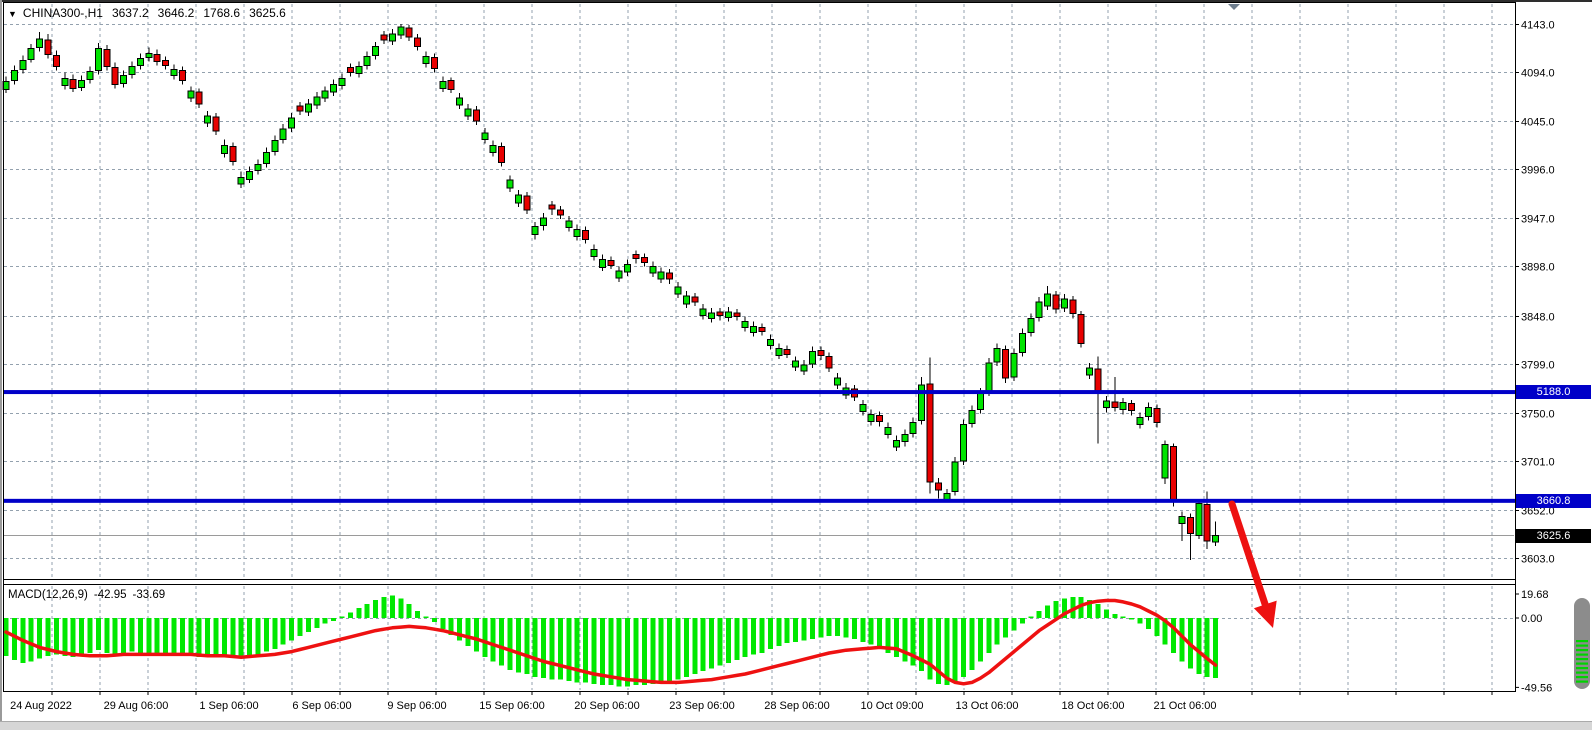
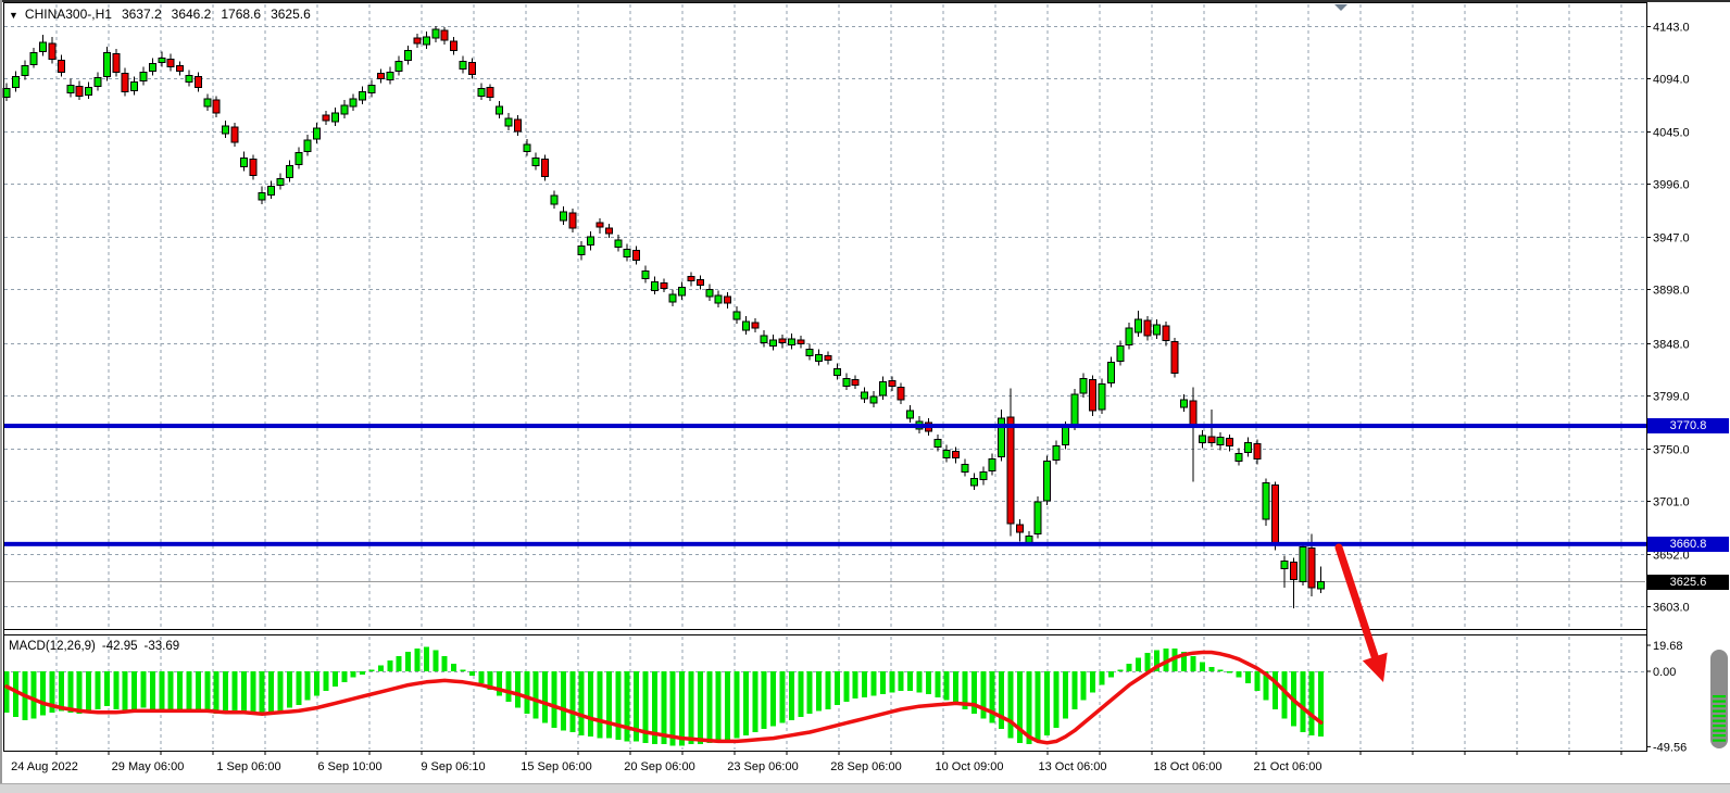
  4143.0
  4094.0
  4045.0
  3996.0
  3947.0
  3898.0
  3848.0
  3799.0
  3750.0
  3701.0
  3652.0
  3603.0
  19.68
  0.00
  -49.56
  24 Aug 2022
- 29 Aug 06:00
+ 29 May 06:00
  1 Sep 06:00
- 6 Sep 06:00
+ 6 Sep 10:00
- 9 Sep 06:00
+ 9 Sep 06:10
  15 Sep 06:00
  20 Sep 06:00
  23 Sep 06:00
  28 Sep 06:00
  10 Oct 09:00
  13 Oct 06:00
  18 Oct 06:00
  21 Oct 06:00
  ▼ CHINA300-,H1 3637.2 3646.2 1768.6 3625.6
  MACD(12,26,9) -42.95 -33.69
- 5188.0
+ 3770.8
  3660.8
  3625.6
